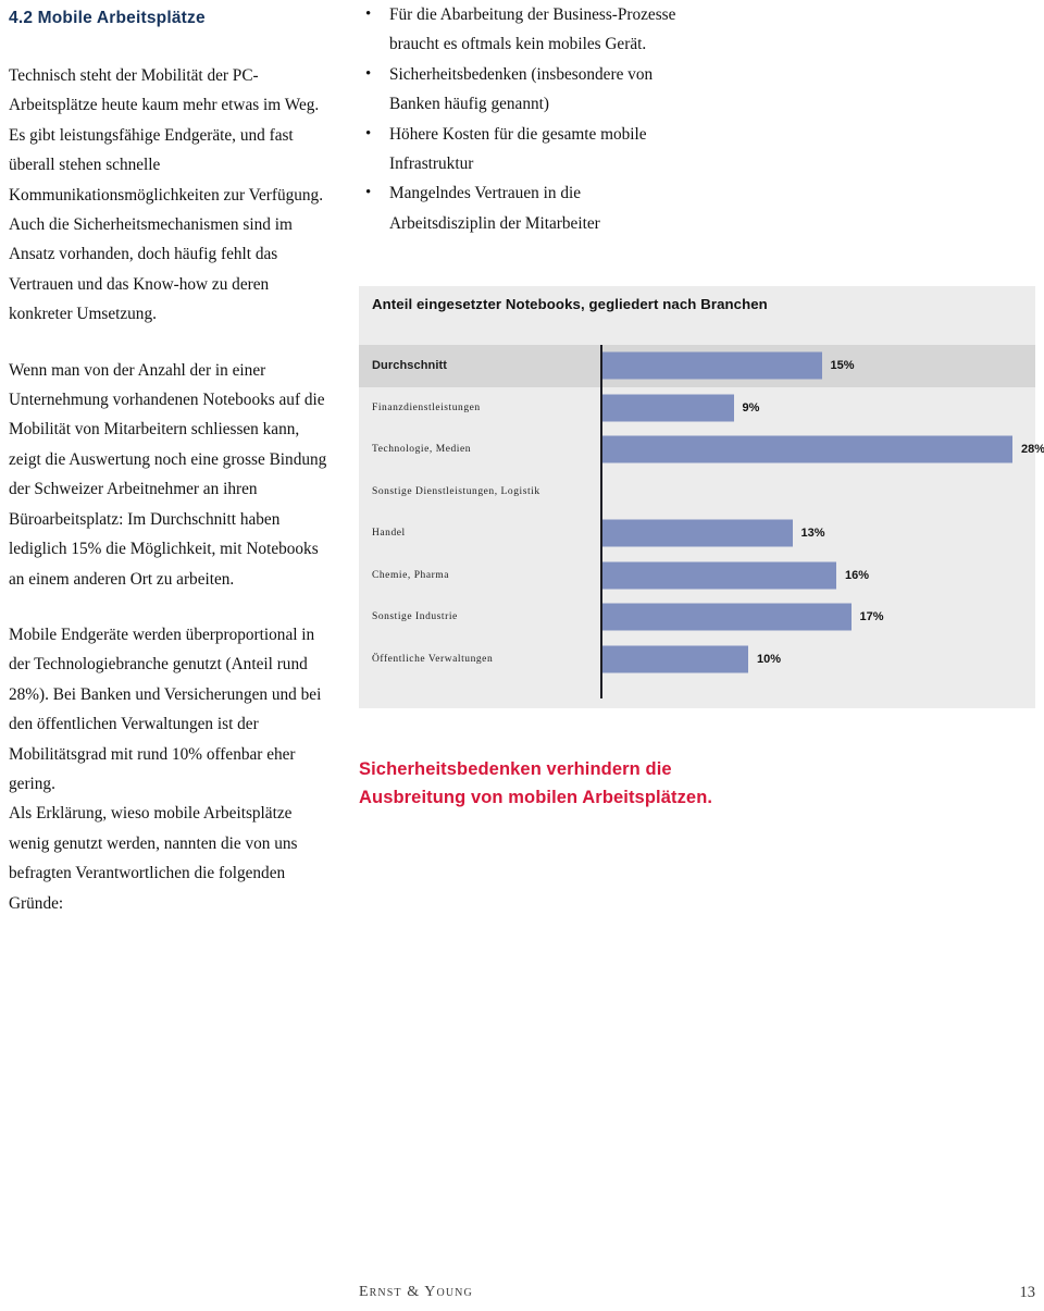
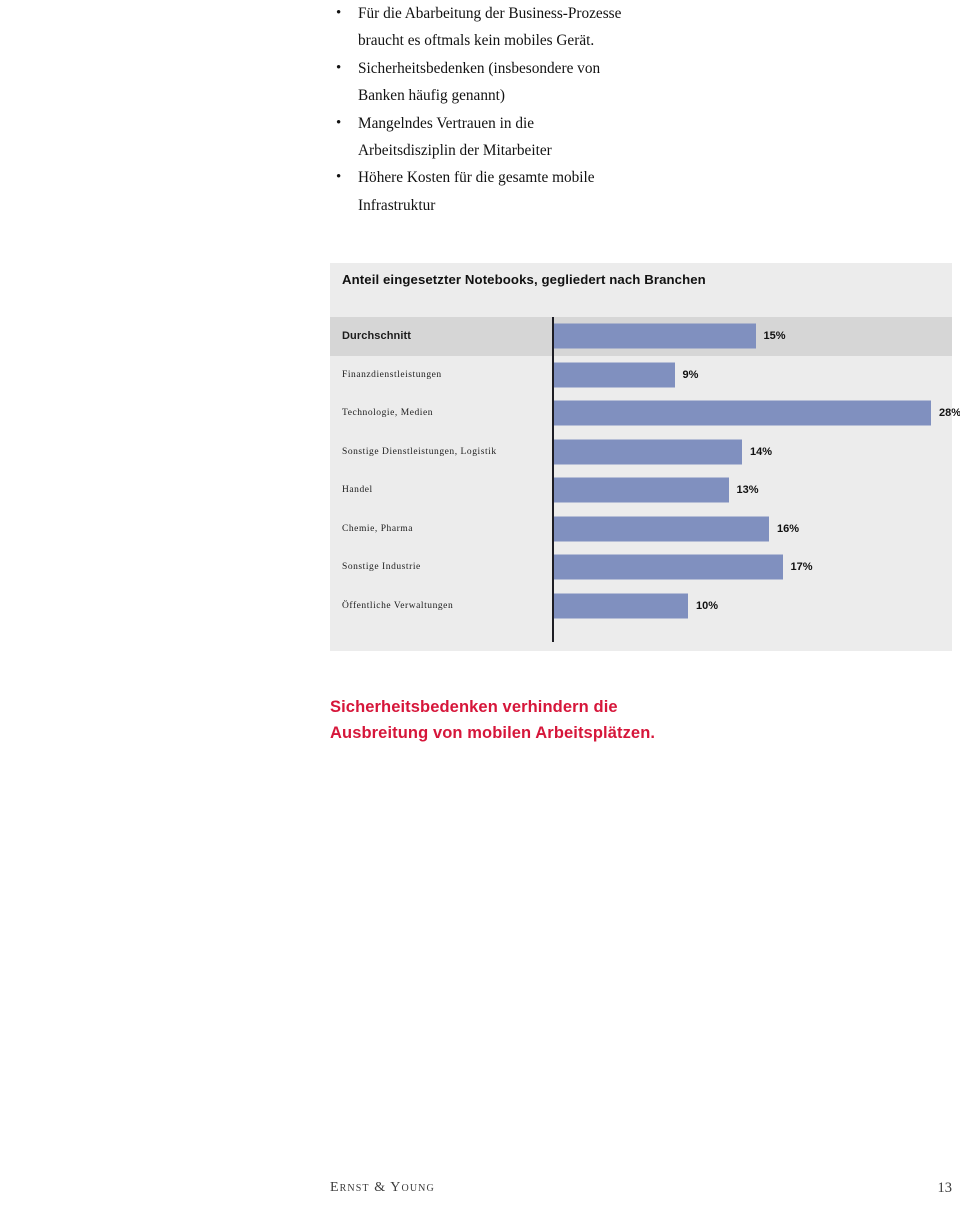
- 4.2 Mobile Arbeitsplätze
- Technisch steht der Mobilität der PC-Arbeitsplätze heute kaum mehr etwas im Weg. Es gibt leistungsfähige Endgeräte, und fast überall stehen schnelle Kommunikationsmöglichkeiten zur Verfügung. Auch die Sicherheitsmechanismen sind im Ansatz vorhanden, doch häufig fehlt das Vertrauen und das Know-how zu deren konkreter Umsetzung.
- Wenn man von der Anzahl der in einer Unternehmung vorhandenen Notebooks auf die Mobilität von Mitarbeitern schliessen kann, zeigt die Auswertung noch eine grosse Bindung der Schweizer Arbeitnehmer an ihren Büroarbeitsplatz: Im Durchschnitt haben lediglich 15% die Möglichkeit, mit Notebooks an einem anderen Ort zu arbeiten.
- Mobile Endgeräte werden überproportional in der Technologiebranche genutzt (Anteil rund 28%). Bei Banken und Versicherungen und bei den öffentlichen Verwaltungen ist der Mobilitätsgrad mit rund 10% offenbar eher gering.
- Als Erklärung, wieso mobile Arbeitsplätze wenig genutzt werden, nannten die von uns befragten Verantwortlichen die folgenden Gründe:
  •
  Für die Abarbeitung der Business-Prozesse braucht es oftmals kein mobiles Gerät.
  •
  Sicherheitsbedenken (insbesondere von Banken häufig genannt)
  •
- Höhere Kosten für die gesamte mobile Infrastruktur
+ Mangelndes Vertrauen in die Arbeitsdisziplin der Mitarbeiter
  •
- Mangelndes Vertrauen in die Arbeitsdisziplin der Mitarbeiter
+ Höhere Kosten für die gesamte mobile Infrastruktur
  Anteil eingesetzter Notebooks, gegliedert nach Branchen
  Durchschnitt
  15%
  Finanzdienstleistungen
  9%
  Technologie, Medien
  28%
  Sonstige Dienstleistungen, Logistik
+ 14%
  Handel
  13%
  Chemie, Pharma
  16%
  Sonstige Industrie
  17%
  Öffentliche Verwaltungen
  10%
  Sicherheitsbedenken verhindern die
  Ausbreitung von mobilen Arbeitsplätzen.
  Ernst & Young
  13
